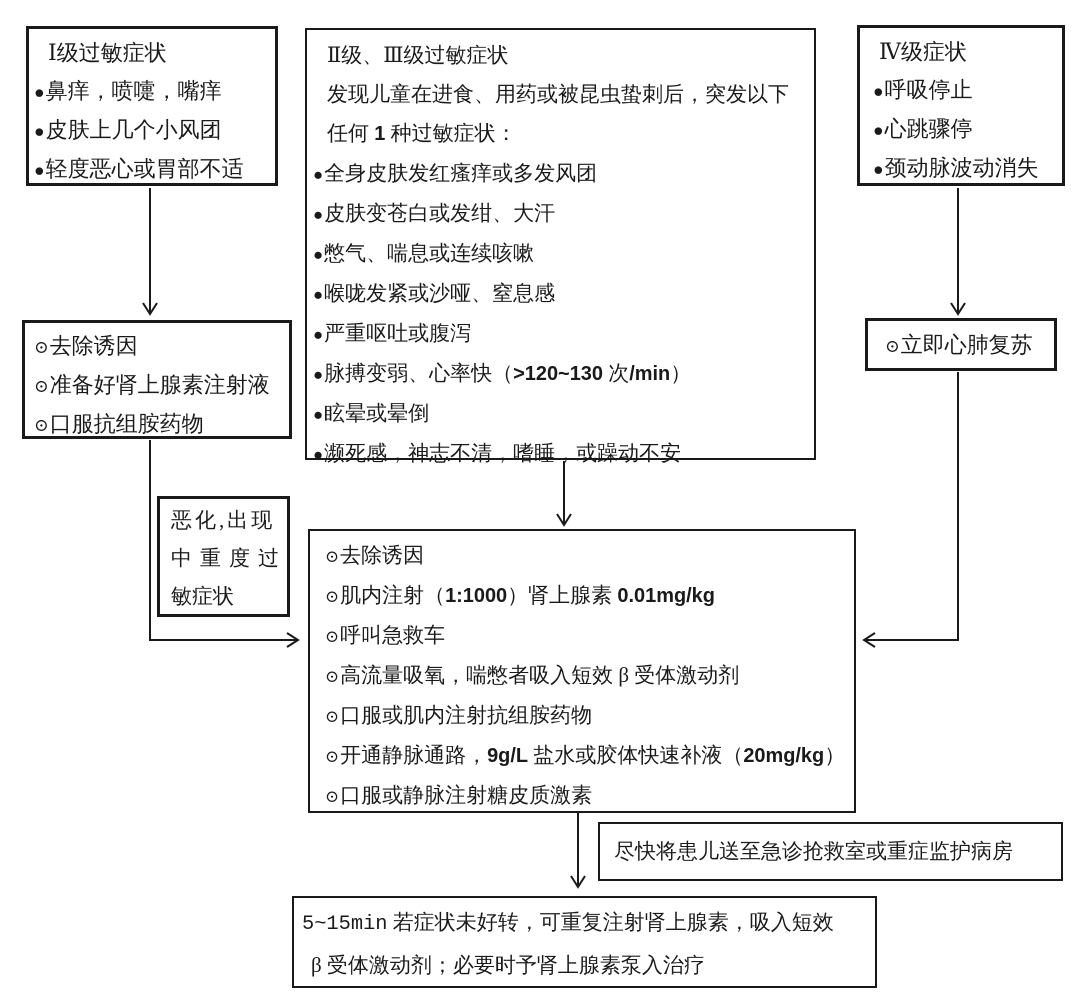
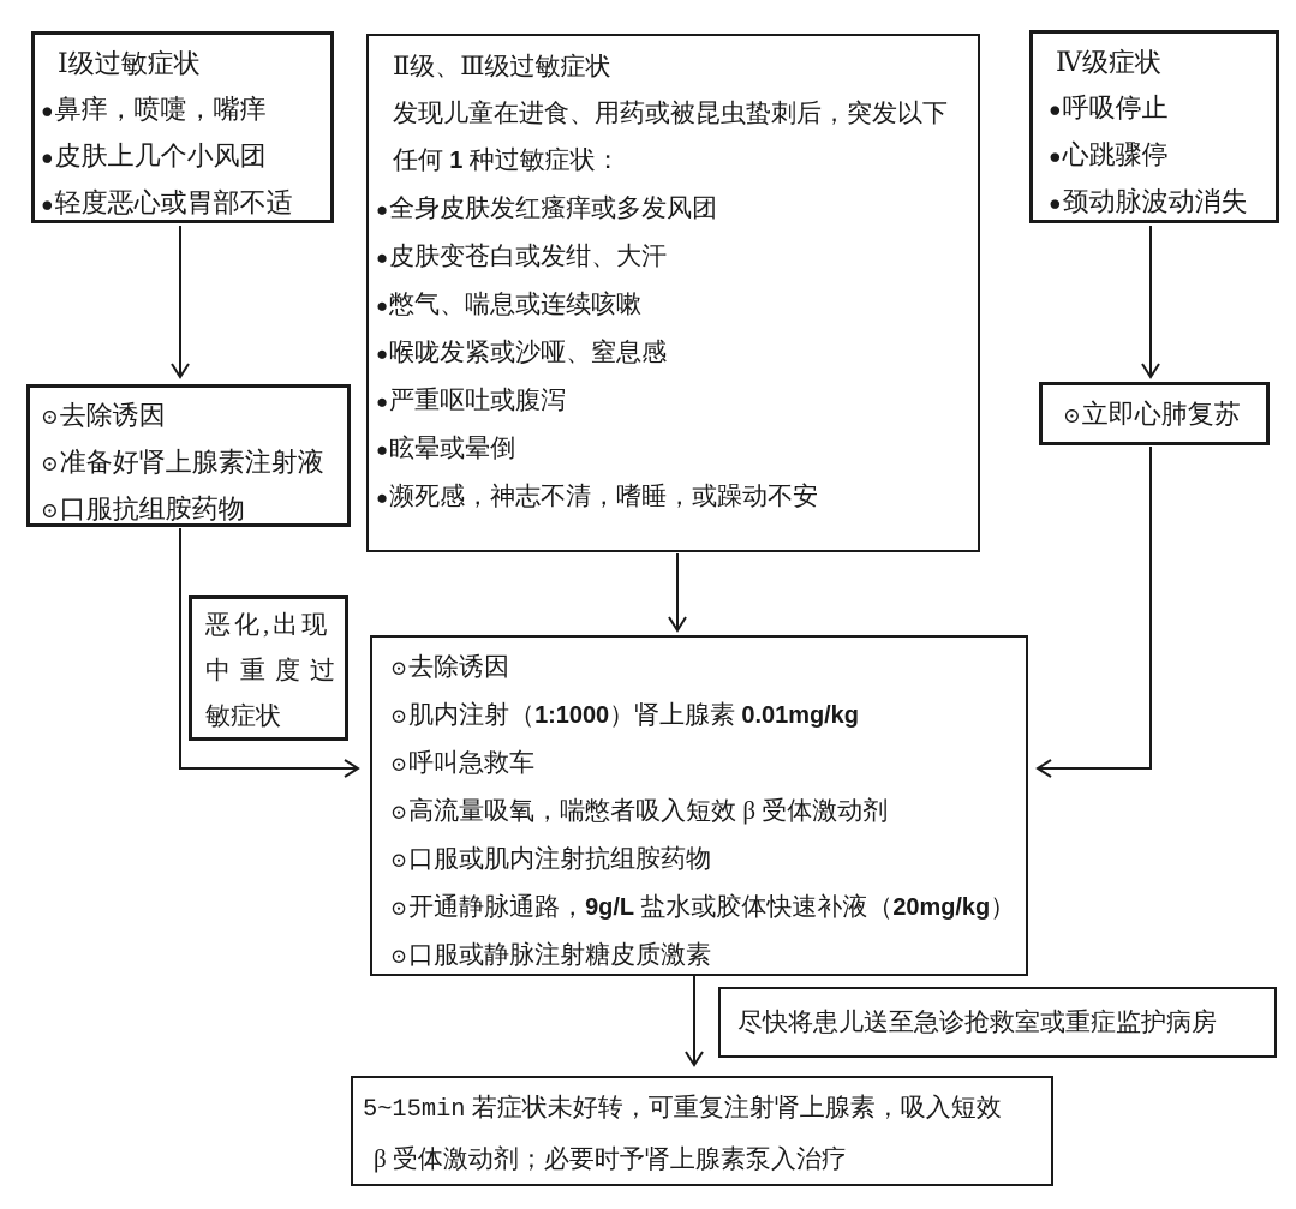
  Ⅰ级过敏症状
  ●鼻痒，喷嚏，嘴痒
  ●皮肤上几个小风团
  ●轻度恶心或胃部不适
  Ⅱ级、Ⅲ级过敏症状
  发现儿童在进食、用药或被昆虫蛰刺后，突发以下
  任何 1 种过敏症状：
  ●全身皮肤发红瘙痒或多发风团
  ●皮肤变苍白或发绀、大汗
  ●憋气、喘息或连续咳嗽
  ●喉咙发紧或沙哑、窒息感
  ●严重呕吐或腹泻
- ●脉搏变弱、心率快（>120~130 次/min）
  ●眩晕或晕倒
  ●濒死感，神志不清，嗜睡，或躁动不安
  Ⅳ级症状
  ●呼吸停止
  ●心跳骤停
  ●颈动脉波动消失
  ⊙去除诱因
  ⊙准备好肾上腺素注射液
  ⊙口服抗组胺药物
  ⊙立即心肺复苏
  恶化,出现
  中重度过
  敏症状
  ⊙去除诱因
  ⊙肌内注射（1:1000）肾上腺素 0.01mg/kg
  ⊙呼叫急救车
  ⊙高流量吸氧，喘憋者吸入短效 β 受体激动剂
  ⊙口服或肌内注射抗组胺药物
  ⊙开通静脉通路，9g/L 盐水或胶体快速补液（20mg/kg）
  ⊙口服或静脉注射糖皮质激素
  尽快将患儿送至急诊抢救室或重症监护病房
  5~15min 若症状未好转，可重复注射肾上腺素，吸入短效
  β 受体激动剂；必要时予肾上腺素泵入治疗
